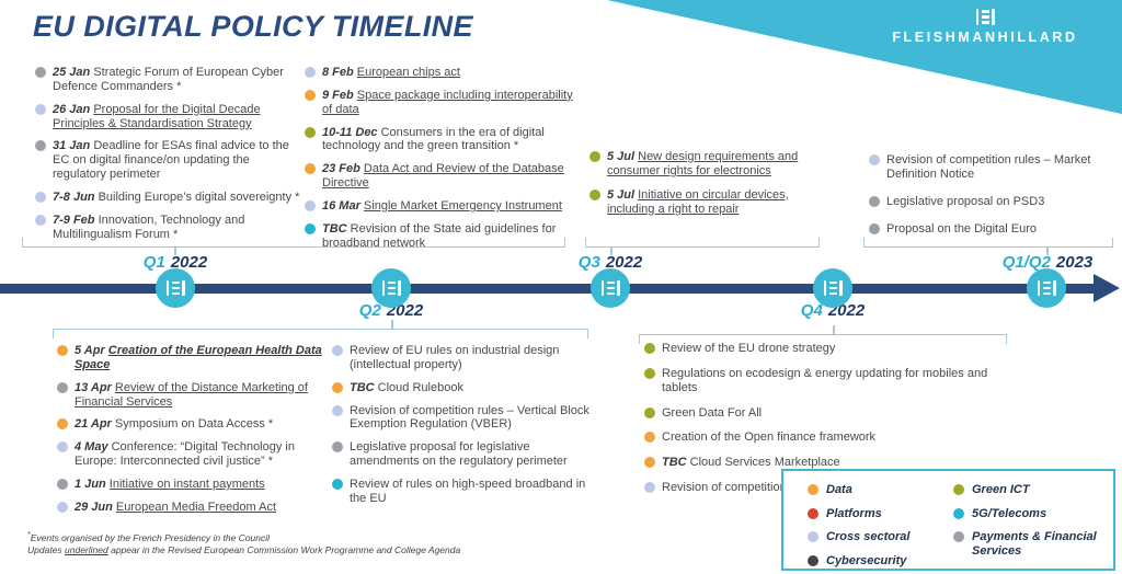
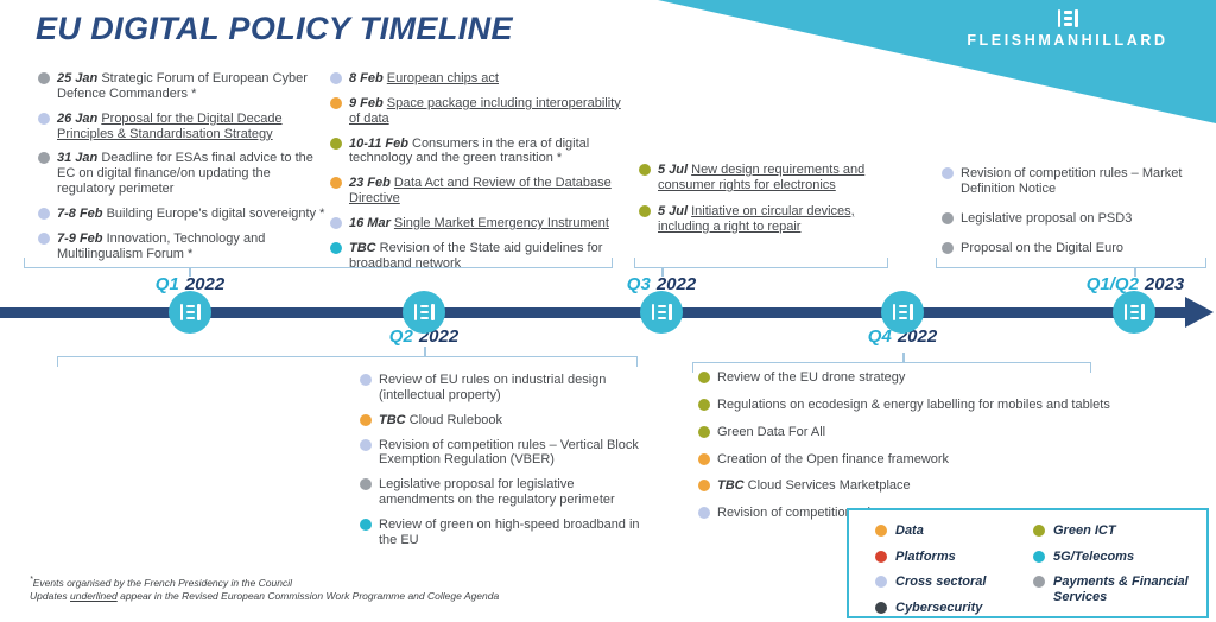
  EU DIGITAL POLICY TIMELINE
  FLEISHMANHILLARD
  25 Jan Strategic Forum of European Cyber Defence Commanders *
  26 Jan Proposal for the Digital Decade Principles & Standardisation Strategy
  31 Jan Deadline for ESAs final advice to the EC on digital finance/on updating the regulatory perimeter
- 7-8 Jun Building Europe’s digital sovereignty *
+ 7-8 Feb Building Europe’s digital sovereignty *
  7-9 Feb Innovation, Technology and Multilingualism Forum *
  8 Feb European chips act
  9 Feb Space package including interoperability of data
- 10-11 Dec Consumers in the era of digital technology and the green transition *
+ 10-11 Feb Consumers in the era of digital technology and the green transition *
  23 Feb Data Act and Review of the Database Directive
  16 Mar Single Market Emergency Instrument
  TBC Revision of the State aid guidelines for broadband network
  5 Jul New design requirements and consumer rights for electronics
  5 Jul Initiative on circular devices, including a right to repair
  Revision of competition rules – Market Definition Notice
  Legislative proposal on PSD3
  Proposal on the Digital Euro
  Q1 2022
  Q3 2022
  Q1/Q2 2023
  Q2 2022
  Q4 2022
- 5 Apr Creation of the European Health Data Space
- 13 Apr Review of the Distance Marketing of Financial Services
- 21 Apr Symposium on Data Access *
- 4 May Conference: “Digital Technology in Europe: Interconnected civil justice” *
- 1 Jun Initiative on instant payments
- 29 Jun European Media Freedom Act
  Review of EU rules on industrial design (intellectual property)
  TBC Cloud Rulebook
  Revision of competition rules – Vertical Block Exemption Regulation (VBER)
  Legislative proposal for legislative amendments on the regulatory perimeter
- Review of rules on high-speed broadband in the EU
+ Review of green on high-speed broadband in the EU
  Review of the EU drone strategy
- Regulations on ecodesign & energy updating for mobiles and tablets
+ Regulations on ecodesign & energy labelling for mobiles and tablets
  Green Data For All
  Creation of the Open finance framework
  TBC Cloud Services Marketplace
  Revision of competitio
  Data
  Platforms
  Cross sectoral
  Cybersecurity
  Green ICT
  5G/Telecoms
  Payments & Financial Services
  Events organised by the French Presidency in the Council
  Updates underlined appear in the Revised European Commission Work Programme and College Agenda
